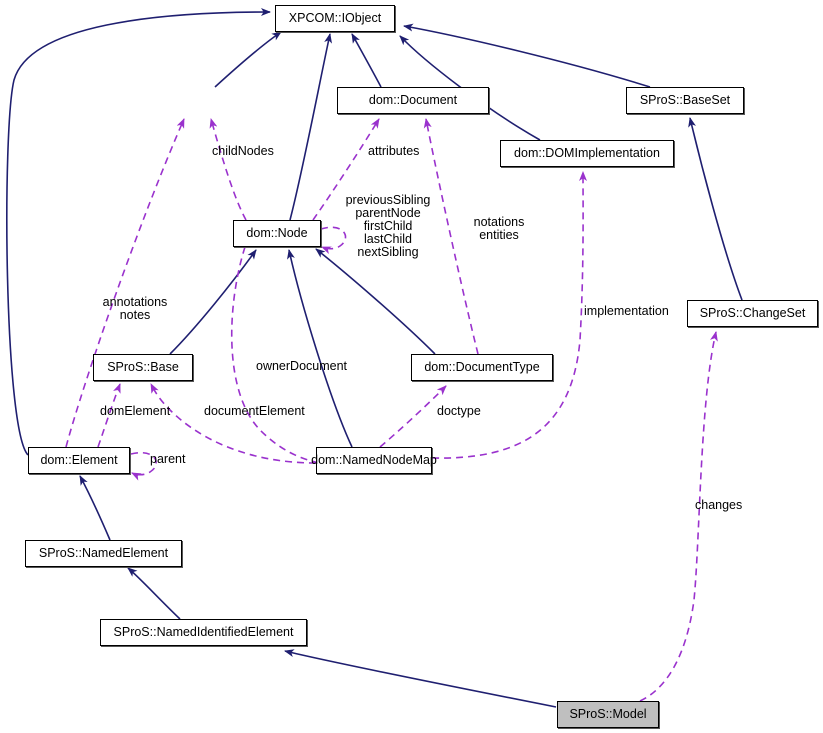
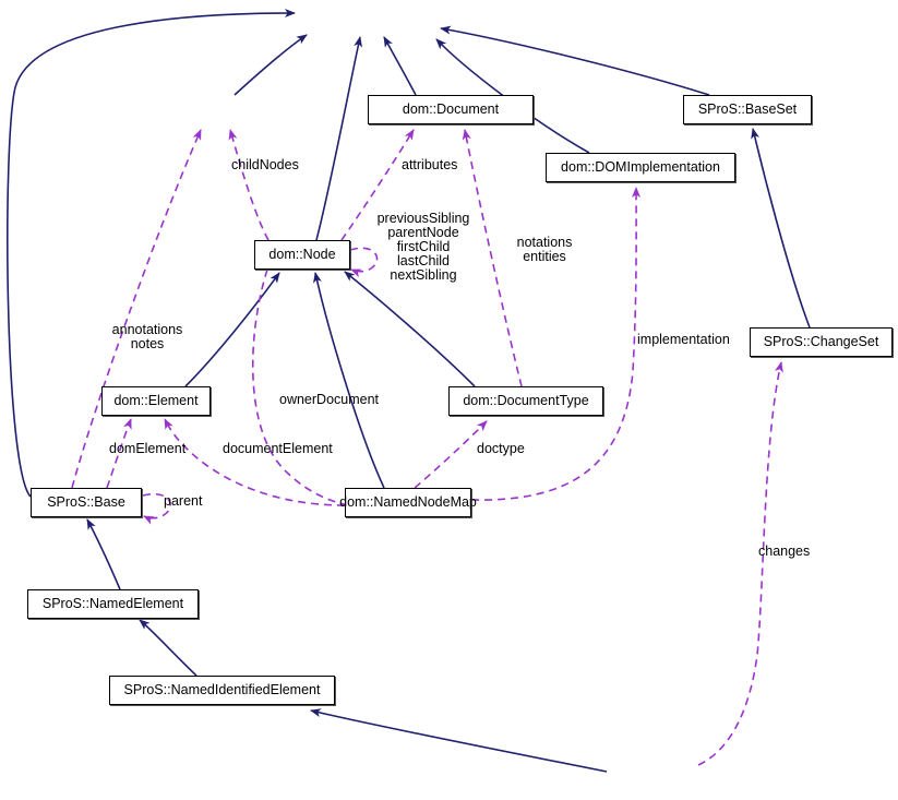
- XPCOM::IObject
  dom::Document
  SProS::BaseSet
  dom::DOMImplementation
  dom::Node
  SProS::ChangeSet
- SProS::Base
+ dom::Element
  dom::DocumentType
- dom::Element
+ SProS::Base
  dom::NamedNodeMap
  SProS::NamedElement
  SProS::NamedIdentifiedElement
- SProS::Model
  childNodes
  attributes
  previousSibling
  parentNode
  firstChild
  lastChild
  nextSibling
  notations
  entities
  annotations
  notes
  implementation
  ownerDocument
  domElement
  documentElement
  doctype
  parent
  changes
